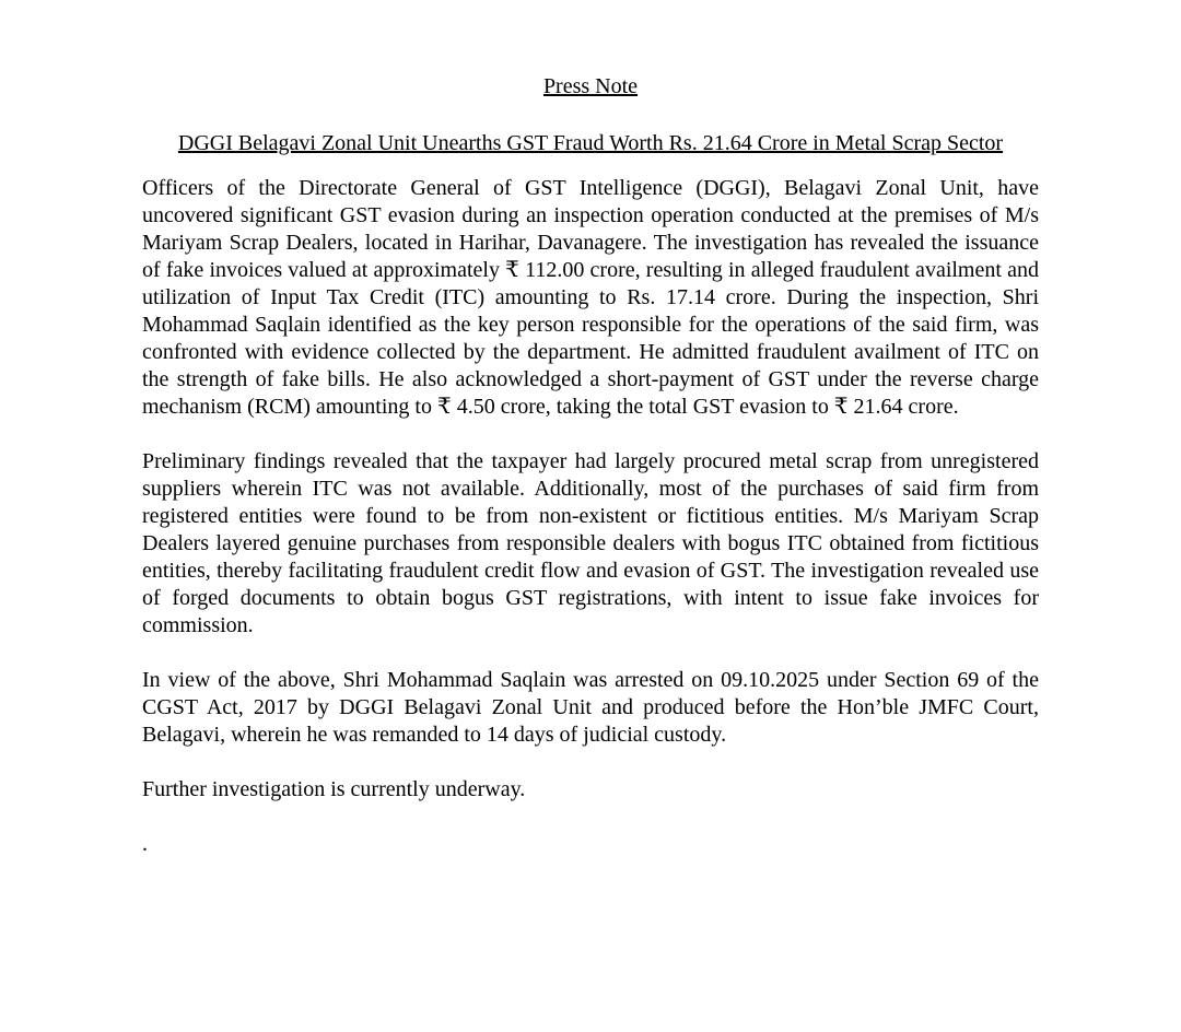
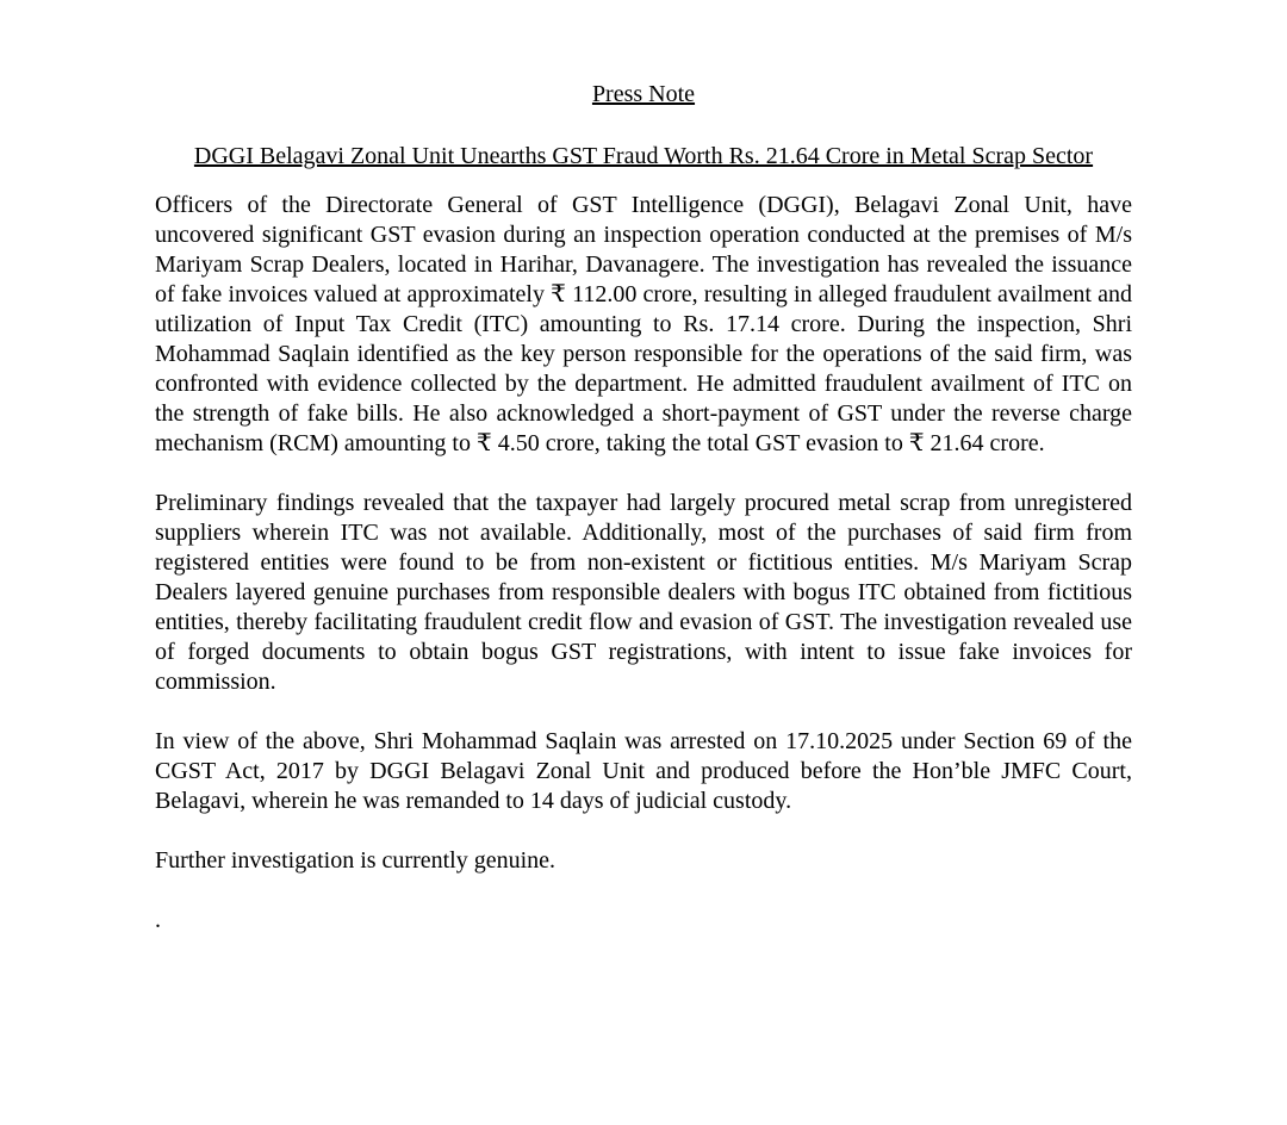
  Press Note
  DGGI Belagavi Zonal Unit Unearths GST Fraud Worth Rs. 21.64 Crore in Metal Scrap Sector
  Officers of the Directorate General of GST Intelligence (DGGI), Belagavi Zonal Unit, have uncovered significant GST evasion during an inspection operation conducted at the premises of M/s Mariyam Scrap Dealers, located in Harihar, Davanagere. The investigation has revealed the issuance of fake invoices valued at approximately ₹ 112.00 crore, resulting in alleged fraudulent availment and utilization of Input Tax Credit (ITC) amounting to Rs. 17.14 crore. During the inspection, Shri Mohammad Saqlain identified as the key person responsible for the operations of the said firm, was confronted with evidence collected by the department. He admitted fraudulent availment of ITC on the strength of fake bills. He also acknowledged a short-payment of GST under the reverse charge mechanism (RCM) amounting to ₹ 4.50 crore, taking the total GST evasion to ₹ 21.64 crore.
  Preliminary findings revealed that the taxpayer had largely procured metal scrap from unregistered suppliers wherein ITC was not available. Additionally, most of the purchases of said firm from registered entities were found to be from non-existent or fictitious entities. M/s Mariyam Scrap Dealers layered genuine purchases from responsible dealers with bogus ITC obtained from fictitious entities, thereby facilitating fraudulent credit flow and evasion of GST. The investigation revealed use of forged documents to obtain bogus GST registrations, with intent to issue fake invoices for commission.
- In view of the above, Shri Mohammad Saqlain was arrested on 09.10.2025 under Section 69 of the CGST Act, 2017 by DGGI Belagavi Zonal Unit and produced before the Hon’ble JMFC Court, Belagavi, wherein he was remanded to 14 days of judicial custody.
+ In view of the above, Shri Mohammad Saqlain was arrested on 17.10.2025 under Section 69 of the CGST Act, 2017 by DGGI Belagavi Zonal Unit and produced before the Hon’ble JMFC Court, Belagavi, wherein he was remanded to 14 days of judicial custody.
- Further investigation is currently underway.
+ Further investigation is currently genuine.
  .
